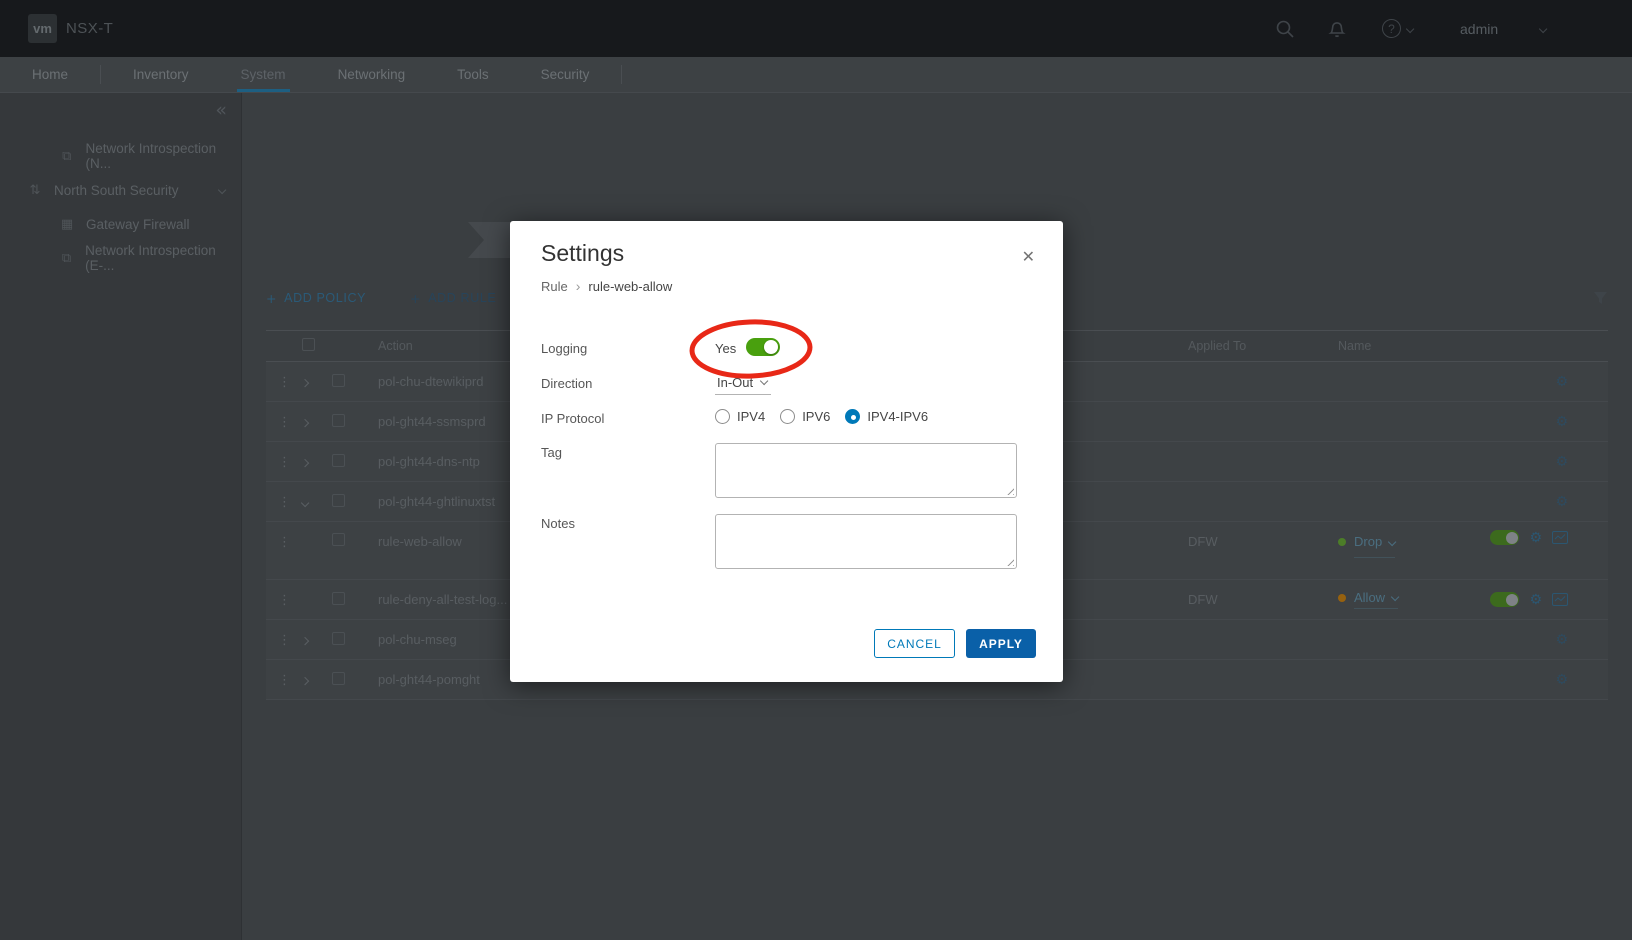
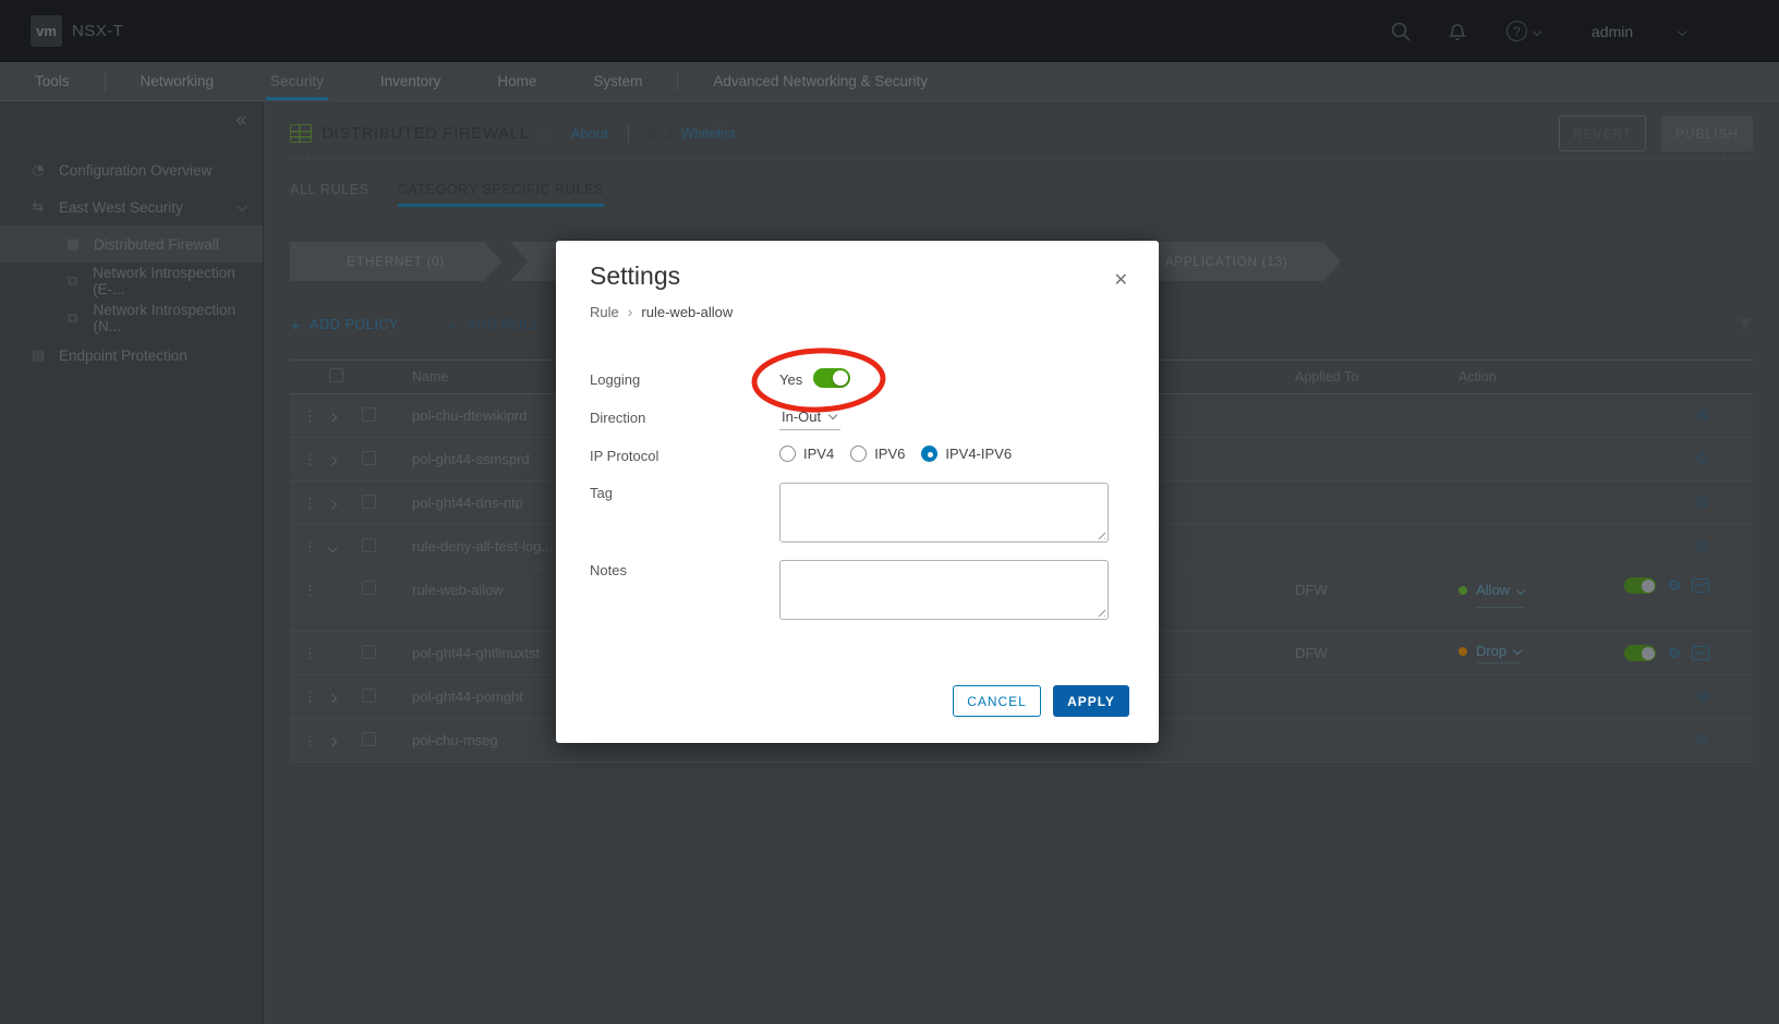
  vm
  NSX-T
  ?
  admin
- Home
+ Tools
- Inventory
+ Networking
- System
+ Security
- Networking
+ Inventory
- Tools
+ Home
- Security
+ System
+ Advanced Networking & Security
  «
+ ◔
+ Configuration Overview
+ ⇆
+ East West Security
+ Distributed Firewall
  ⧉
- Network Introspection (N...
+ Network Introspection (E-...
- ⇅
- North South Security
- ▦
- Gateway Firewall
  ⧉
- Network Introspection (E-...
+ Network Introspection (N...
+ ▤
+ Endpoint Protection
+ About
+ Whitelist
+ ALL RULES
+ ETHERNET (0)
+ APPLICATION (13)
  +
  ADD POLICY
  ADD RULE
- Action
+ Name
  Applied To
- Name
+ Action
  ⋮
  pol-chu-dtewikiprd
  ⚙
  ⋮
  pol-ght44-ssmsprd
  ⚙
  ⋮
  pol-ght44-dns-ntp
  ⚙
  ⋮
- pol-ght44-ghtlinuxtst
+ rule-deny-all-test-log...
  ⚙
  ⋮
  rule-web-allow
  DFW
- Drop
+ Allow
  ⚙
  ⋮
- rule-deny-all-test-log...
+ pol-ght44-ghtlinuxtst
  DFW
- Allow
+ Drop
  ⚙
  ⋮
- pol-chu-mseg
+ pol-ght44-pomght
  ⚙
  ⋮
- pol-ght44-pomght
+ pol-chu-mseg
  ⚙
  Settings
  ✕
  Rule
  ›
  rule-web-allow
  Logging
  Yes
  Direction
  In-Out
  IP Protocol
  IPV4
  IPV6
  IPV4-IPV6
  Tag
  Notes
  CANCEL
  APPLY
